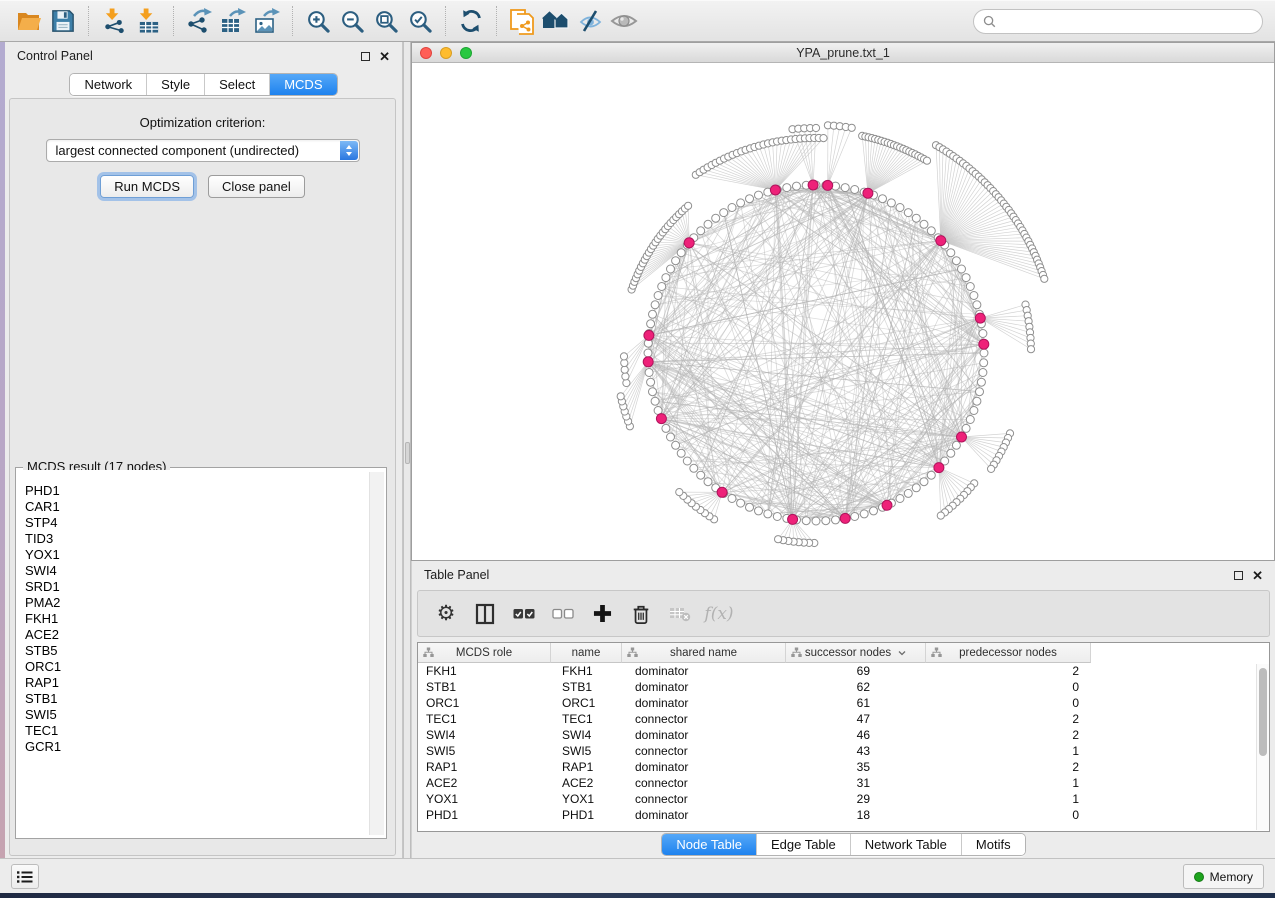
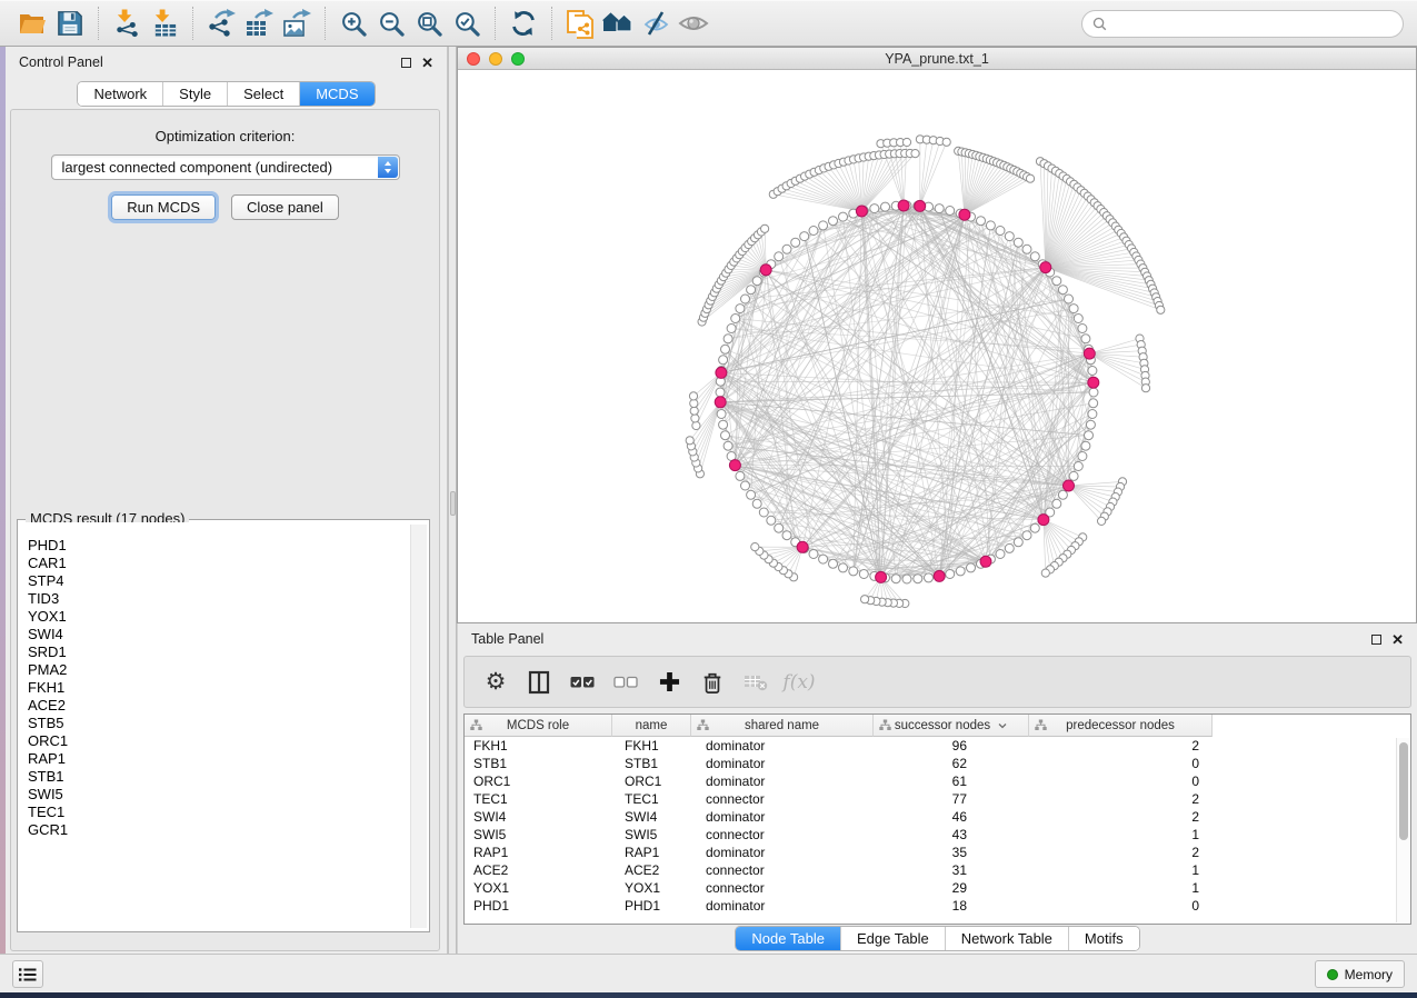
  Control Panel
  ✕
  Network
  Style
  Select
  MCDS
  Optimization criterion:
  largest connected component (undirected)
  Run MCDS
  Close panel
  MCDS result (17 nodes)
  PHD1
  CAR1
  STP4
  TID3
  YOX1
  SWI4
  SRD1
  PMA2
  FKH1
  ACE2
  STB5
  ORC1
  RAP1
  STB1
  SWI5
  TEC1
  GCR1
  YPA_prune.txt_1
  Table Panel
  ✕
  ⚙
  f(x)
  MCDS role
  name
  shared name
  successor nodes
  predecessor nodes
  FKH1
  FKH1
  dominator
- 69
+ 96
  2
  STB1
  STB1
  dominator
  62
  0
  ORC1
  ORC1
  dominator
  61
  0
  TEC1
  TEC1
  connector
- 47
+ 77
  2
  SWI4
  SWI4
  dominator
  46
  2
  SWI5
  SWI5
  connector
  43
  1
  RAP1
  RAP1
  dominator
  35
  2
  ACE2
  ACE2
  connector
  31
  1
  YOX1
  YOX1
  connector
  29
  1
  PHD1
  PHD1
  dominator
  18
  0
  Node Table
  Edge Table
  Network Table
  Motifs
  Memory
